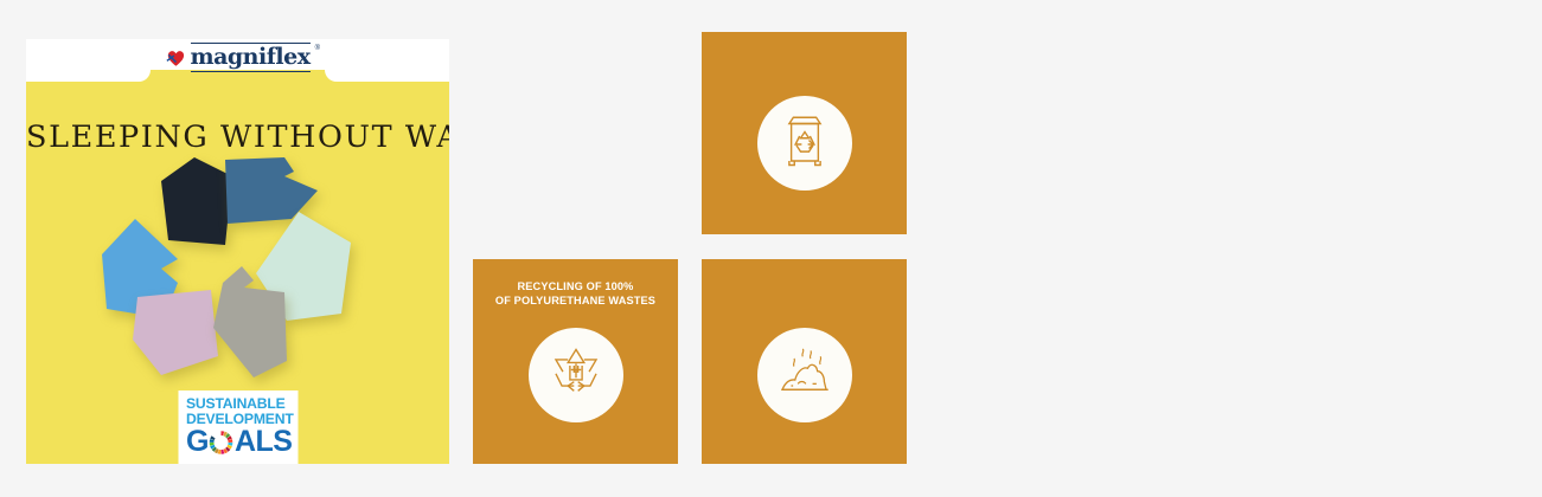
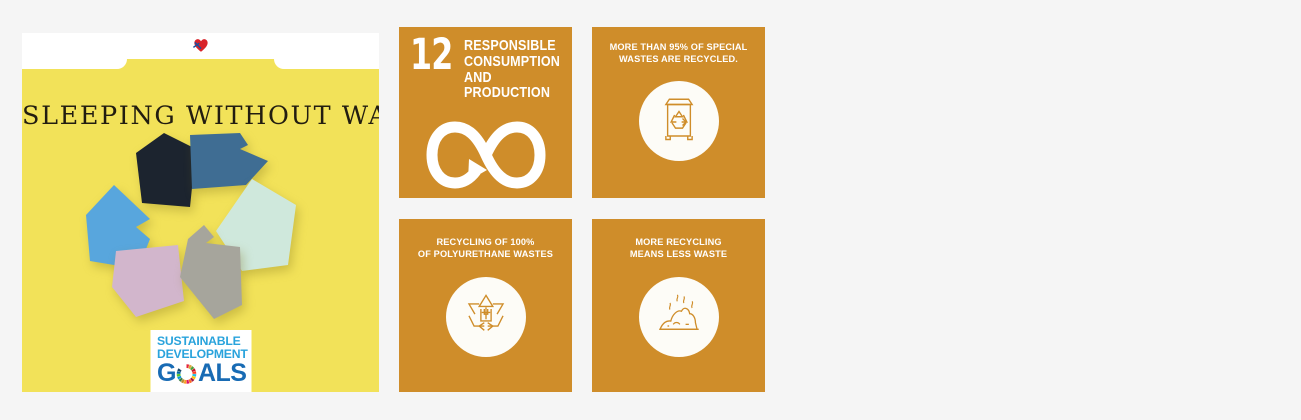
- magniflex
  SLEEPING WITHOUT WA
  SUSTAINABLE
  DEVELOPMENT
  G
  ALS
+ 12
+ RESPONSIBLE
+ CONSUMPTION
+ AND PRODUCTION
+ MORE THAN 95% OF SPECIAL
+ WASTES ARE RECYCLED.
  RECYCLING OF 100%
  OF POLYURETHANE WASTES
+ MORE RECYCLING
+ MEANS LESS WASTE
